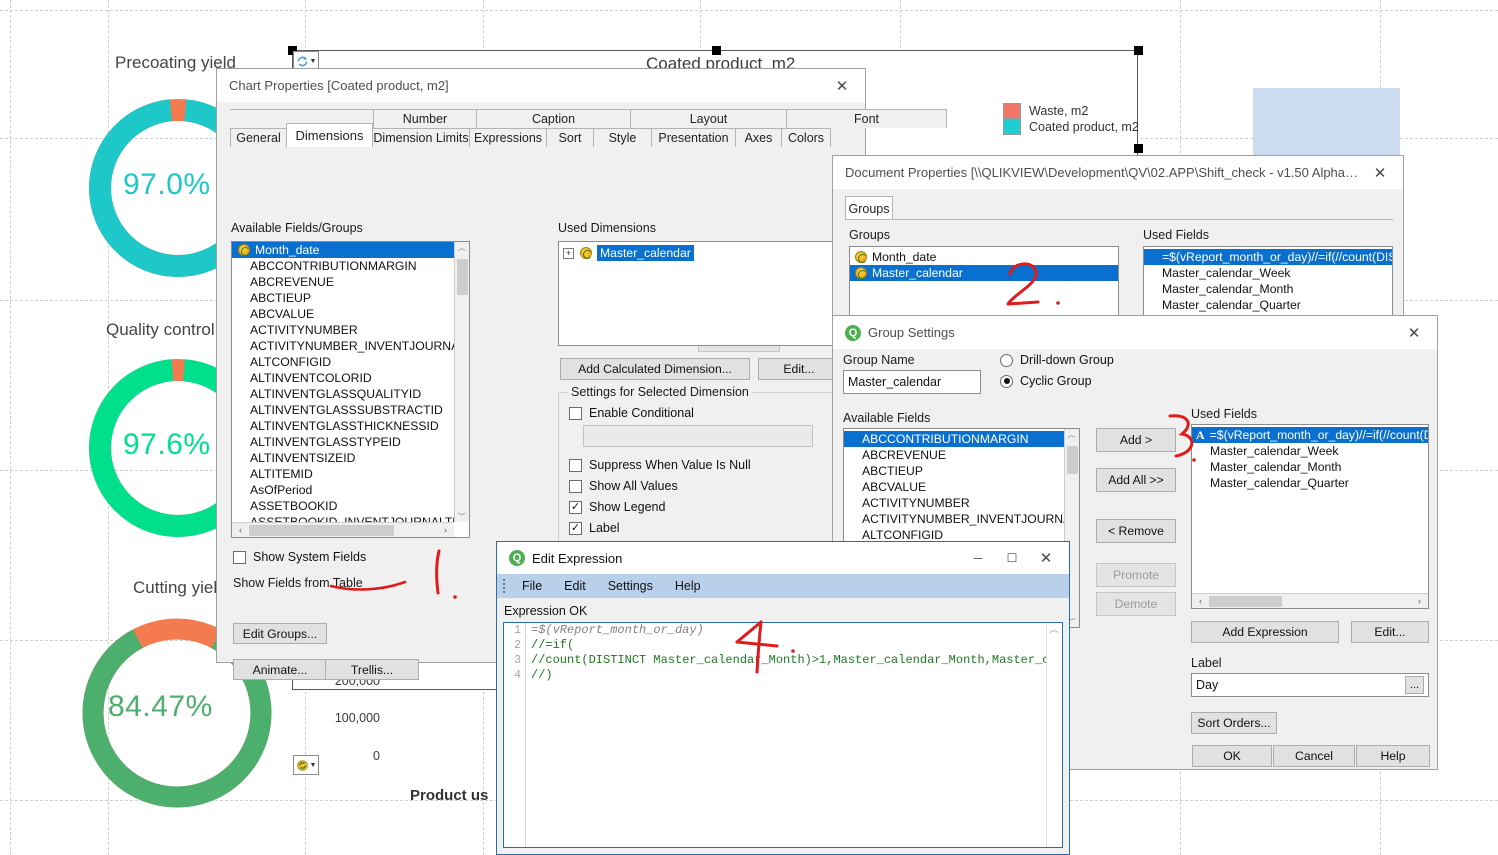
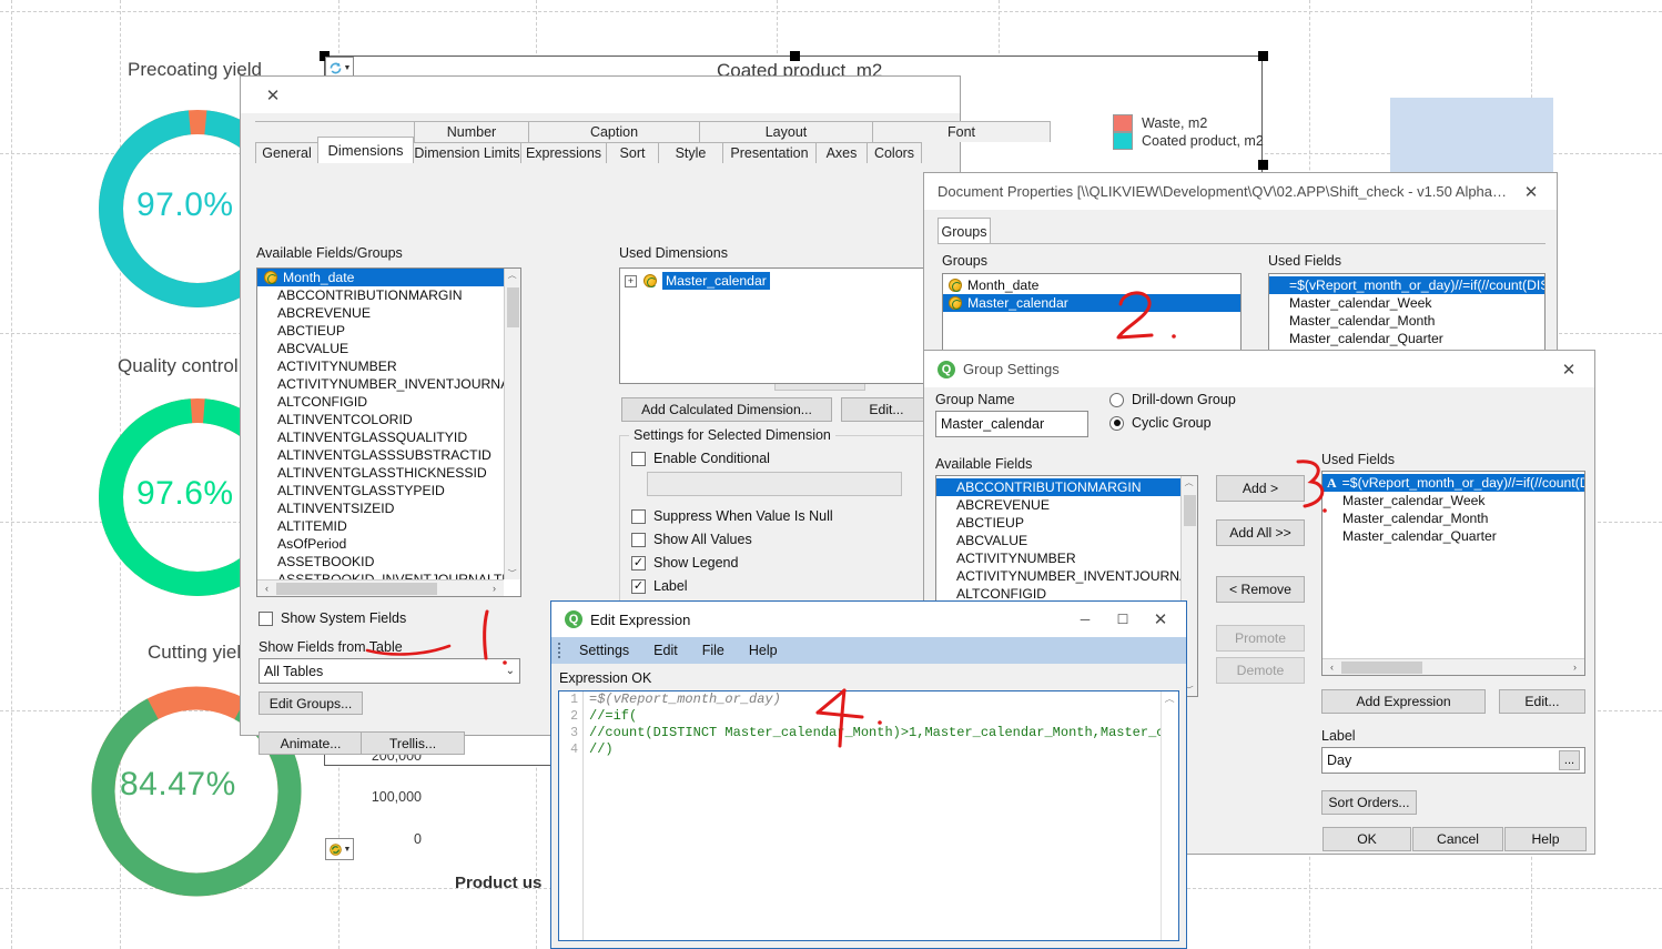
  Precoating yield
  97.0%
  Quality control
  97.6%
  Cutting yie
  84.47%
  Coated product_m2
  Waste, m2
  Coated product, m2
  200,000
  100,000
  0
  Product us
- Chart Properties [Coated product, m2]
  ✕
  Number
  Caption
  Layout
  Font
  General
  Dimensions
  Dimension Limits
  Expressions
  Sort
  Style
  Presentation
  Axes
  Colors
  Available Fields/Groups
  Month_date
  ABCCONTRIBUTIONMARGIN
  ABCREVENUE
  ABCTIEUP
  ABCVALUE
  ACTIVITYNUMBER
  ACTIVITYNUMBER_INVENTJOURN
  ALTCONFIGID
  ALTINVENTCOLORID
  ALTINVENTGLASSQUALITYID
  ALTINVENTGLASSSUBSTRACTID
  ALTINVENTGLASSTHICKNESSID
  ALTINVENTGLASSTYPEID
  ALTINVENTSIZEID
  ALTITEMID
  AsOfPeriod
  ASSETBOOKID
  ︿
  ﹀
  ‹
  ›
  Used Dimensions
  +
  Master_calendar
  Add Calculated Dimension...
  Edit...
  Settings for Selected Dimension
  Enable Conditional
  Suppress When Value Is Null
  Show All Values
  ✓
  Show Legend
  ✓
  Label
  Show System Fields
  Show Fields from Table
+ All Tables
+ ⌄
  Edit Groups...
  Animate...
  Trellis...
  Document Properties [\\QLIKVIEW\Development\QV\02.APP\Shift_check - v1.50 Alpha_K
  ✕
  Groups
  Groups
  Month_date
  Master_calendar
  Used Fields
  =$(vReport_month_or_day)//=if(//count(DI
  Master_calendar_Week
  Master_calendar_Month
  Master_calendar_Quarter
  Q
  Group Settings
  ✕
  Group Name
  Master_calendar
  Drill-down Group
  Cyclic Group
  Available Fields
  ABCCONTRIBUTIONMARGIN
  ABCREVENUE
  ABCTIEUP
  ABCVALUE
  ACTIVITYNUMBER
  ACTIVITYNUMBER_INVENTJOURN
  ALTCONFIGID
  ︿
  ﹀
  Add >
  Add All >>
  < Remove
  Promote
  Demote
  Used Fields
  A
  =$(vReport_month_or_day)//=if(//count(
  Master_calendar_Week
  Master_calendar_Month
  Master_calendar_Quarter
  ‹
  ›
  Add Expression
  Edit...
  Label
  Day
  ...
  Sort Orders...
  OK
  Cancel
  Help
  Q
  Edit Expression
  ─
  ☐
  ✕
- File
+ Settings
  Edit
- Settings
+ File
  Help
  Expression OK
  1
  2
  3
  4
  =$(vReport_month_or_day)
  //=if(
  //count(DISTINCT Master_calenda_Month)>1,Master_calendar_Month,Master_
  //)
  ︿
